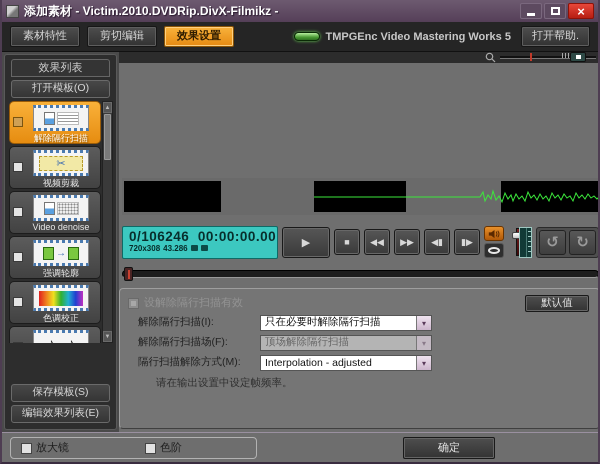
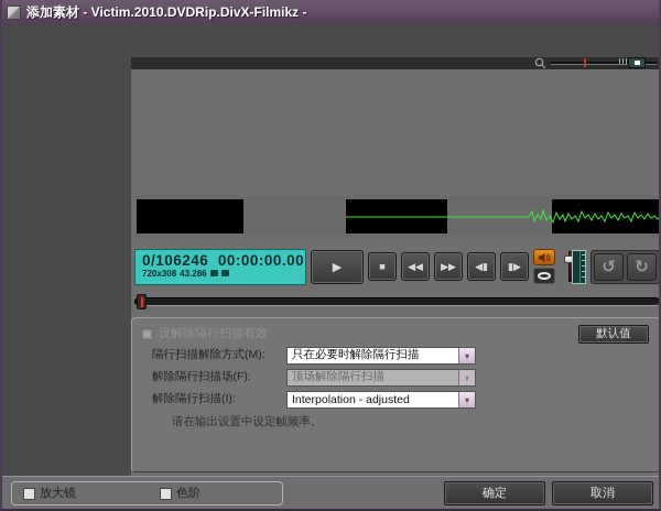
  添加素材 - Victim.2010.DVDRip.DivX-Filmikz -
- ×
- 素材特性
- 剪切编辑
- 效果设置
- TMPGEnc Video Mastering Works 5
- 打开帮助.
- 效果列表
- 打开模板(O)
- 解除隔行扫描
- ✂
- 视频剪裁
- Video denoise
- →
- 强调轮廓
- 色调校正
- 保存模板(S)
- 编辑效果列表(E)
  0/106246 00:00:00.00
  720x308
  43.286
  ▶
  ■
  ◀◀
  ▶▶
  ◀▮
  ▮▶
  ↺
  ↻
  设解除隔行扫描有效
  默认值
- 解除隔行扫描(I):
+ 隔行扫描解除方式(M):
  只在必要时解除隔行扫描
  ▾
  解除隔行扫描场(F):
  顶场解除隔行扫描
  ▾
- 隔行扫描解除方式(M):
+ 解除隔行扫描(I):
  Interpolation - adjusted
  ▾
  请在输出设置中设定帧频率。
  放大镜
  色阶
  确定
+ 取消
